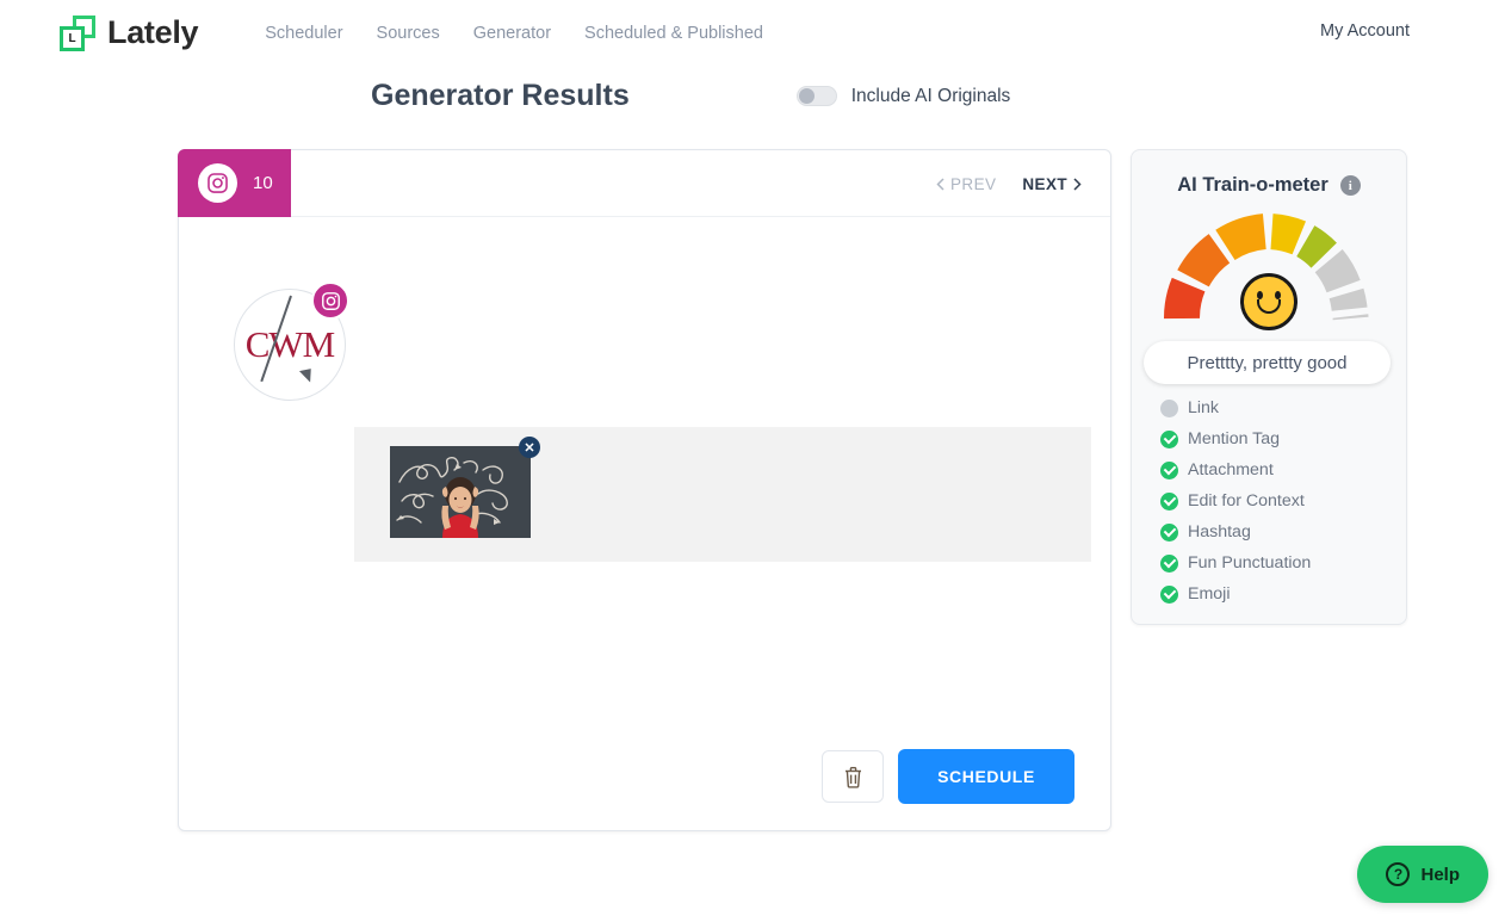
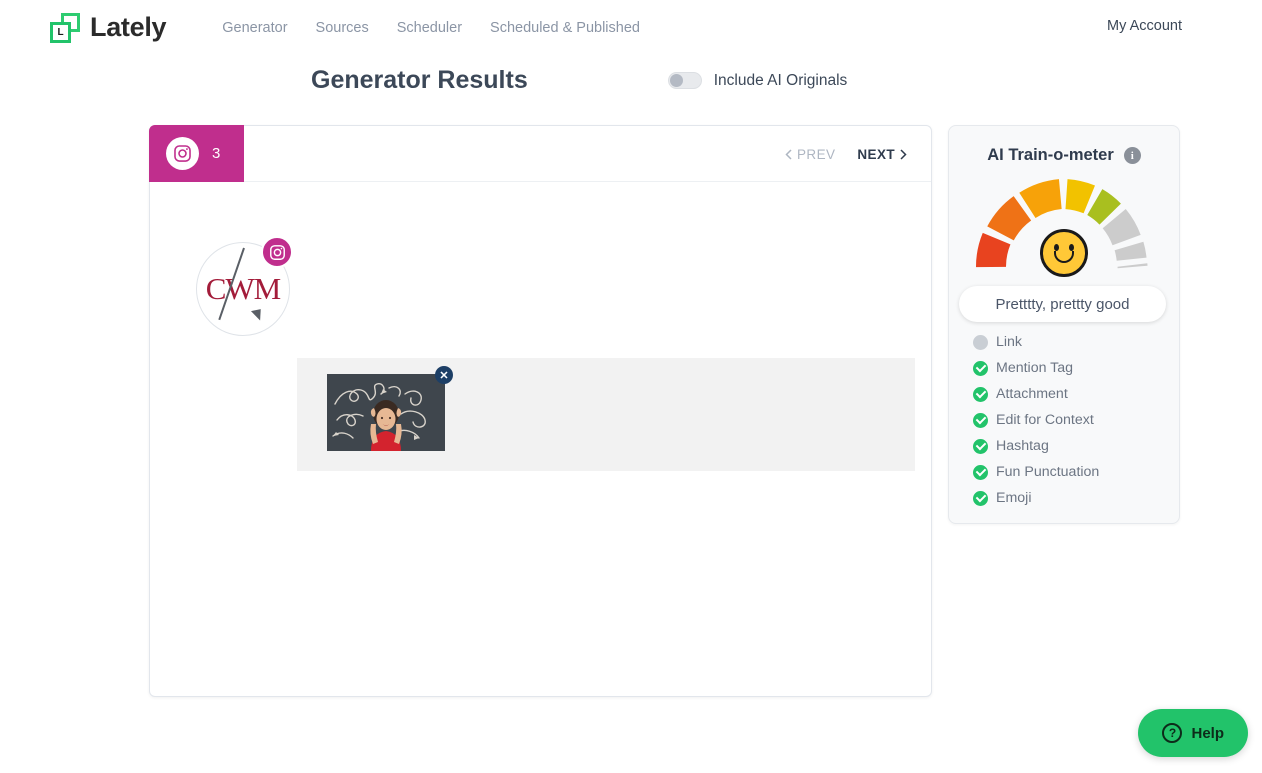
  L
  Lately
- Scheduler
+ Generator
  Sources
- Generator
+ Scheduler
  Scheduled & Published
  My Account
  Generator Results
  Include AI Originals
- 10
+ 3
  PREV
  NEXT
  CWM
  ✕
- SCHEDULE
  AI Train-o-meter
  i
  Pretttty, prettty good
  Link
  Mention Tag
  Attachment
  Edit for Context
  Hashtag
  Fun Punctuation
  Emoji
  ?
  Help
